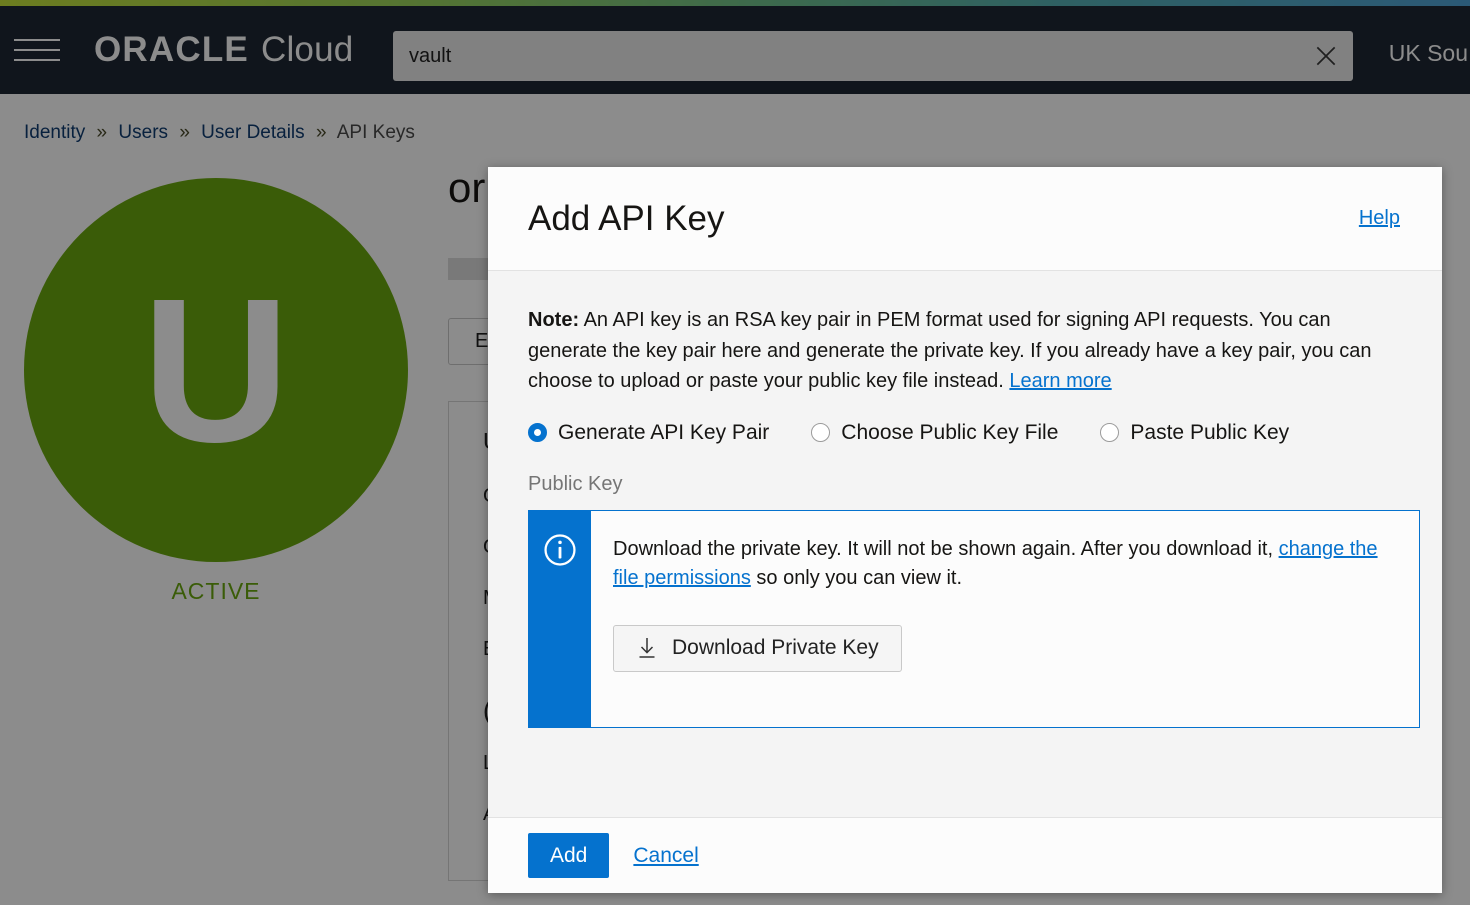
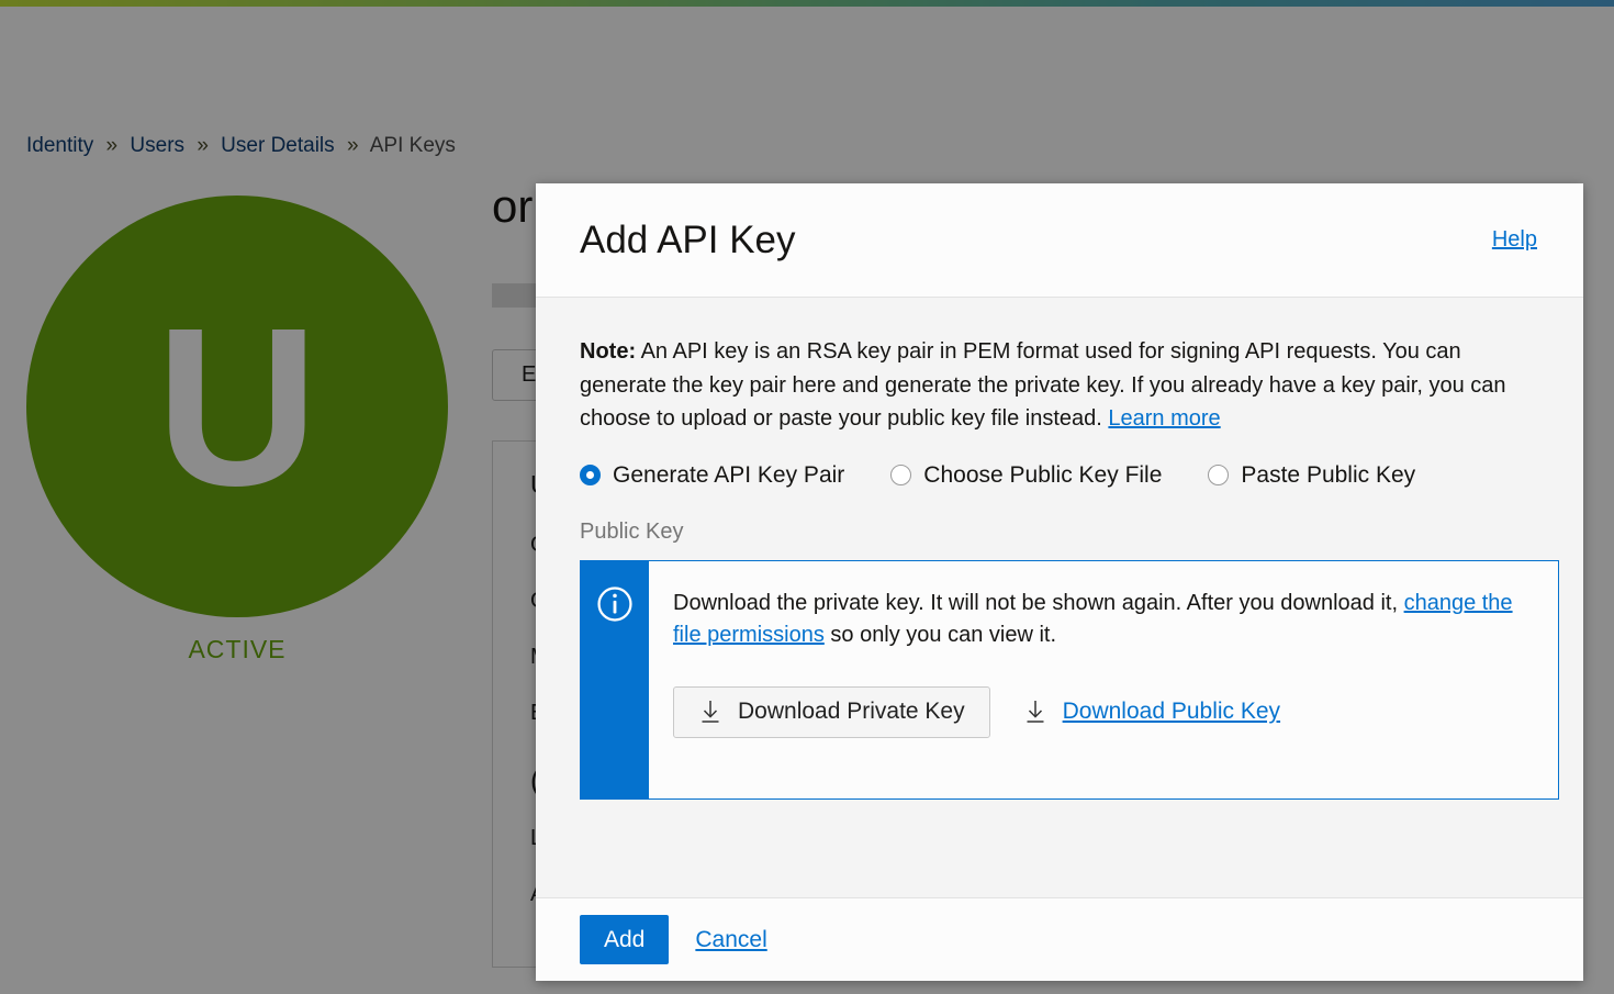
- ORACLE
- Cloud
- vault
- UK Sou
  Identity » Users » User Details » API Keys
  U
  ACTIVE
  or
  Add API Key
  Help
  Note: An API key is an RSA key pair in PEM format used for signing API requests. You can generate the key pair here and generate the private key. If you already have a key pair, you can choose to upload or paste your public key file instead. Learn more
  Generate API Key Pair
  Choose Public Key File
  Paste Public Key
  Public Key
  Download the private key. It will not be shown again. After you download it, change the file permissions so only you can view it.
  Download Private Key
+ Download Public Key
  Add
  Cancel
